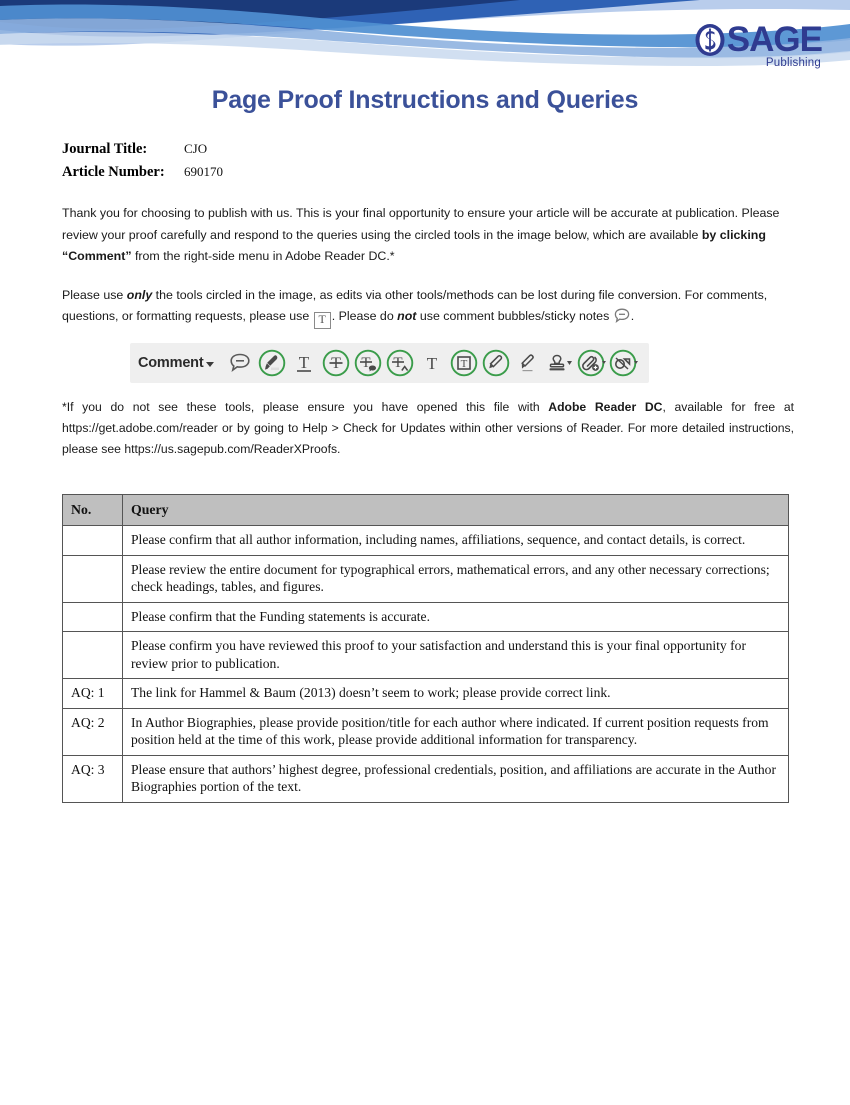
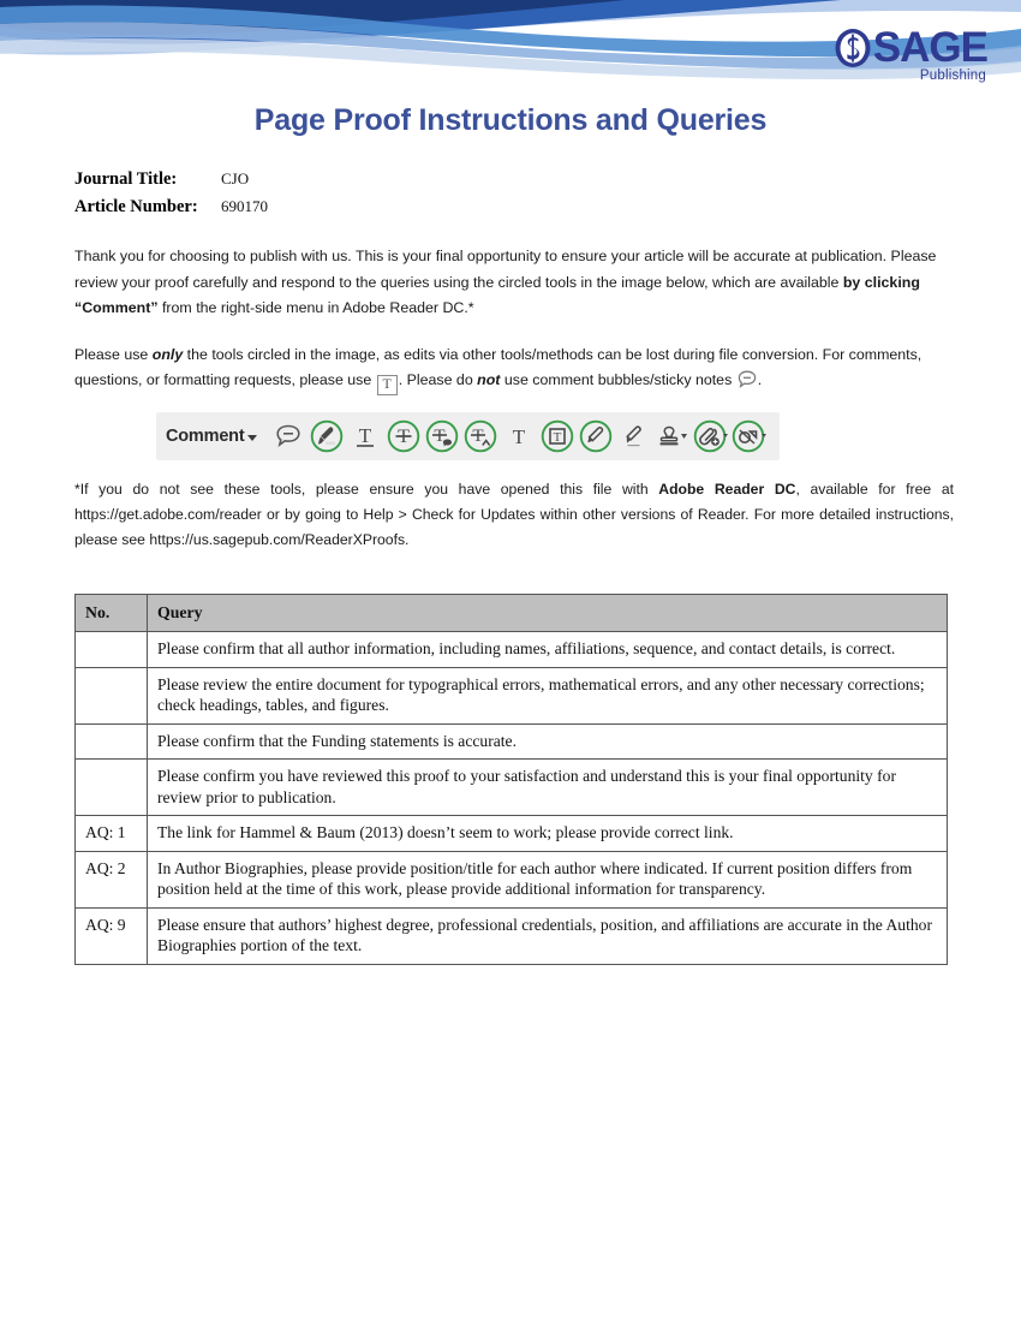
  SAGE
  Publishing
  Page Proof Instructions and Queries
  Journal Title:
  CJO
  Article Number:
  690170
  Thank you for choosing to publish with us. This is your final opportunity to ensure your article will be accurate at publication. Please review your proof carefully and respond to the queries using the circled tools in the image below, which are available by clicking “Comment” from the right-side menu in Adobe Reader DC.*
  Please use only the tools circled in the image, as edits via other tools/methods can be lost during file conversion. For comments, questions, or formatting requests, please use T . Please do not use comment bubbles/sticky notes .
  Comment
  T
  T
  T
  T
  T
  *If you do not see these tools, please ensure you have opened this file with Adobe Reader DC, available for free at https://get.adobe.com/reader or by going to Help > Check for Updates within other versions of Reader. For more detailed instructions, please see https://us.sagepub.com/ReaderXProofs.
  No.	Query
  	Please confirm that all author information, including names, affiliations, sequence, and contact details, is correct.
  	Please review the entire document for typographical errors, mathematical errors, and any other necessary corrections; check headings, tables, and figures.
  	Please confirm that the Funding statements is accurate.
  	Please confirm you have reviewed this proof to your satisfaction and understand this is your final opportunity for review prior to publication.
  AQ: 1	The link for Hammel & Baum (2013) doesn’t seem to work; please provide correct link.
- AQ: 2	In Author Biographies, please provide position/title for each author where indicated. If current position requests from position held at the time of this work, please provide additional information for transparency.
+ AQ: 2	In Author Biographies, please provide position/title for each author where indicated. If current position differs from position held at the time of this work, please provide additional information for transparency.
- AQ: 3	Please ensure that authors’ highest degree, professional credentials, position, and affiliations are accurate in the Author Biographies portion of the text.
+ AQ: 9	Please ensure that authors’ highest degree, professional credentials, position, and affiliations are accurate in the Author Biographies portion of the text.
